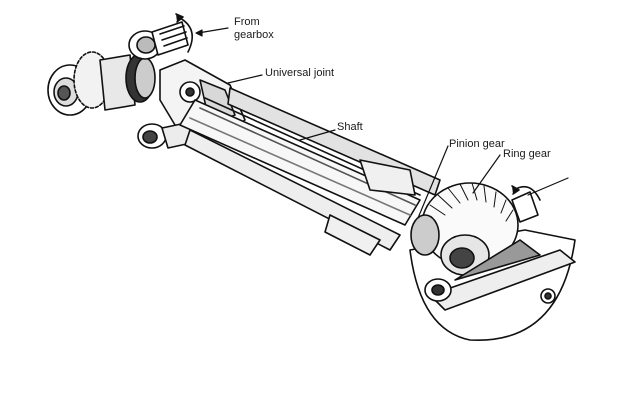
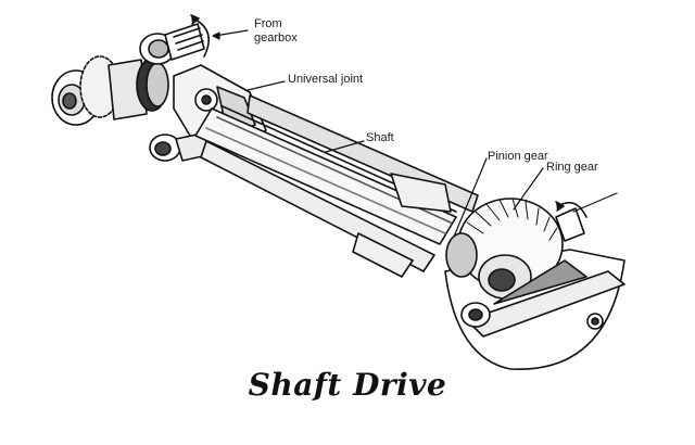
  From
  gearbox
  Universal joint
  Shaft
  Pinion gear
  Ring gear
+ Shaft Drive
